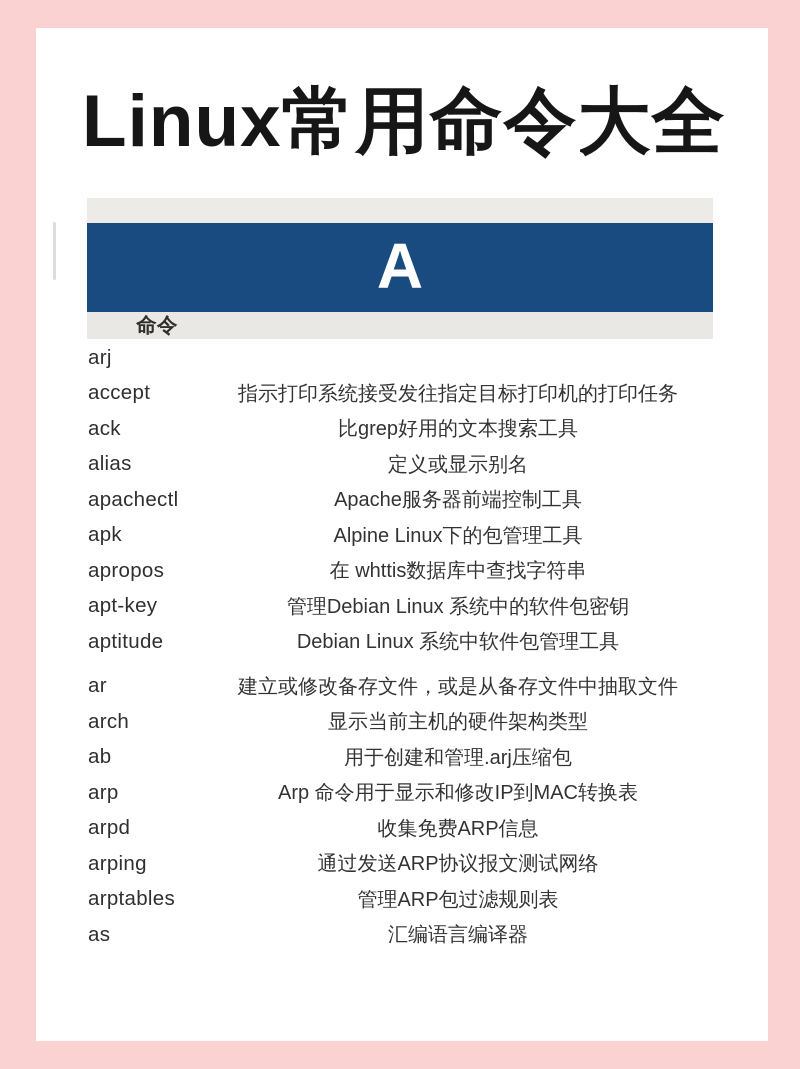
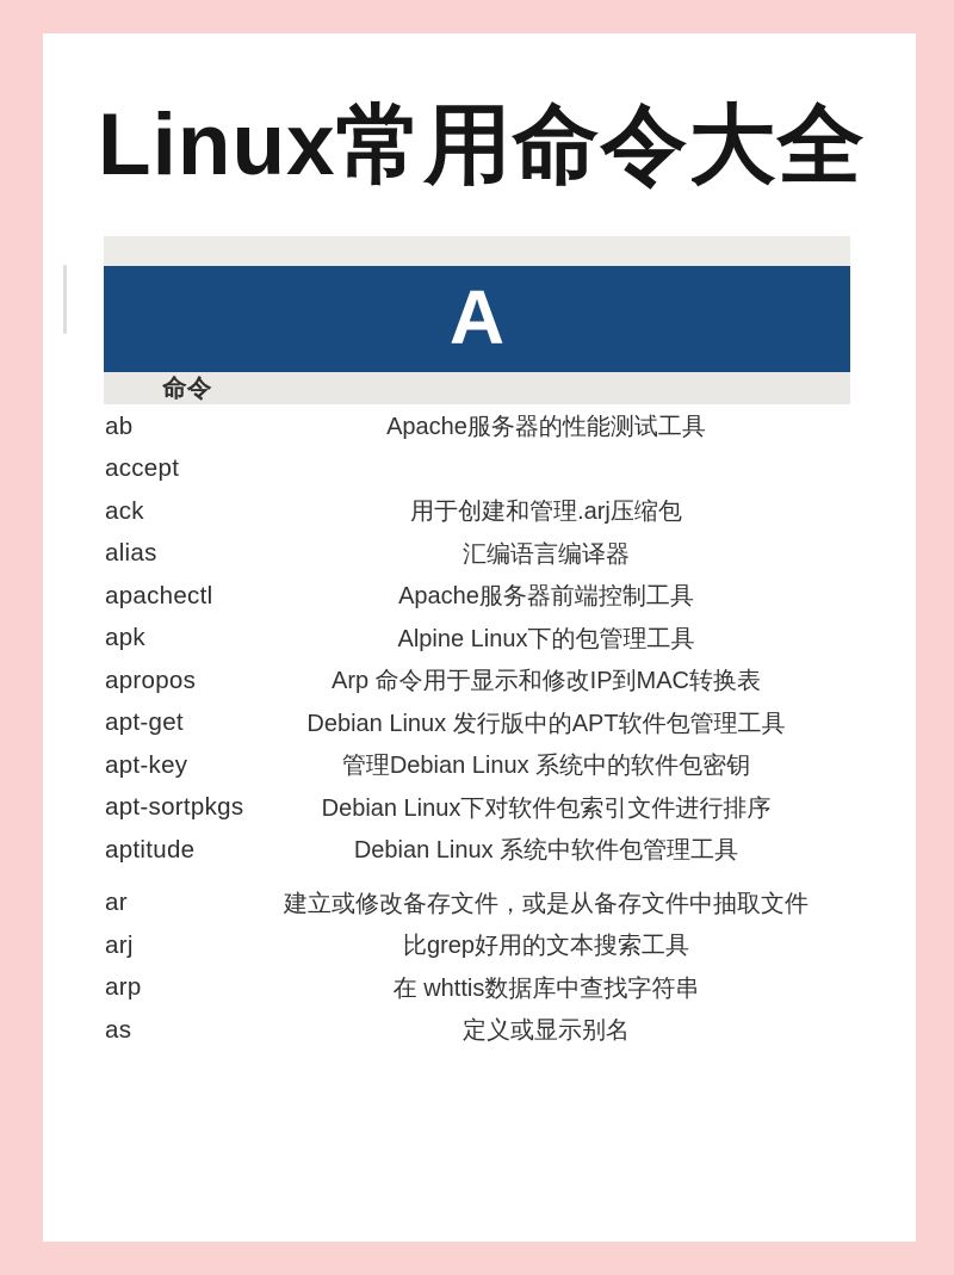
  Linux常用命令大全
  A
  命令
- arj
+ ab
+ Apache服务器的性能测试工具
  accept
- 指示打印系统接受发往指定目标打印机的打印任务
  ack
- 比grep好用的文本搜索工具
+ 用于创建和管理.arj压缩包
  alias
- 定义或显示别名
+ 汇编语言编译器
  apachectl
  Apache服务器前端控制工具
  apk
  Alpine Linux下的包管理工具
  apropos
- 在 whttis数据库中查找字符串
+ Arp 命令用于显示和修改IP到MAC转换表
+ apt-get
+ Debian Linux 发行版中的APT软件包管理工具
  apt-key
  管理Debian Linux 系统中的软件包密钥
+ apt-sortpkgs
+ Debian Linux下对软件包索引文件进行排序
  aptitude
  Debian Linux 系统中软件包管理工具
  ar
  建立或修改备存文件，或是从备存文件中抽取文件
- arch
- 显示当前主机的硬件架构类型
- ab
+ arj
- 用于创建和管理.arj压缩包
+ 比grep好用的文本搜索工具
  arp
- Arp 命令用于显示和修改IP到MAC转换表
+ 在 whttis数据库中查找字符串
- arpd
- 收集免费ARP信息
- arping
- 通过发送ARP协议报文测试网络
- arptables
- 管理ARP包过滤规则表
  as
- 汇编语言编译器
+ 定义或显示别名
